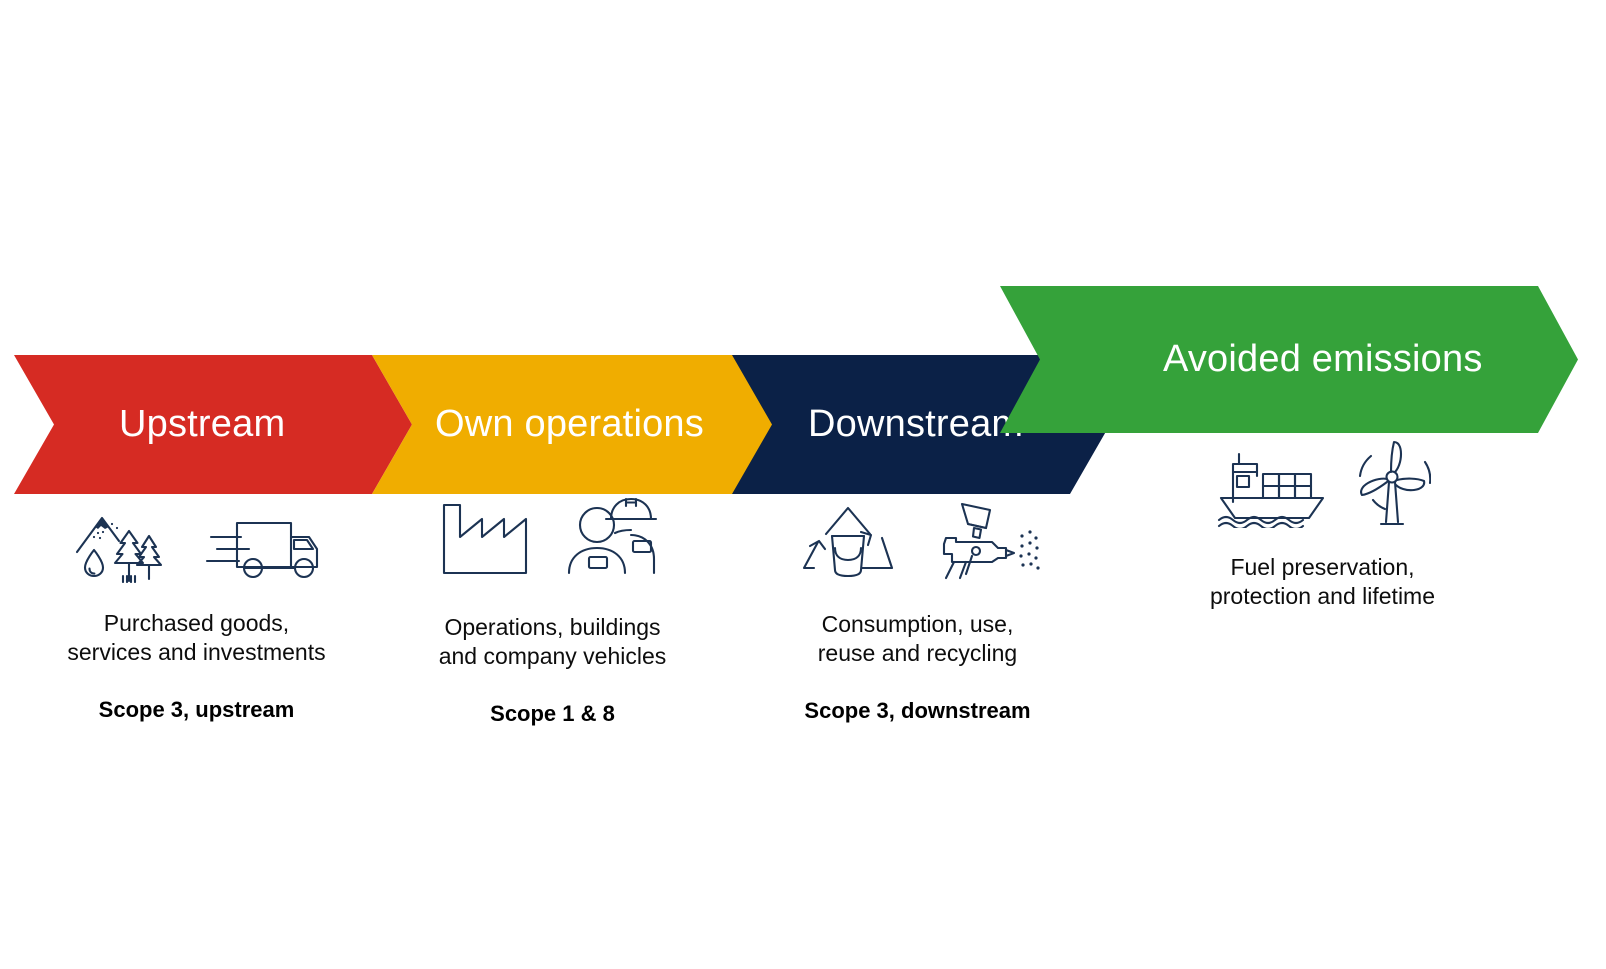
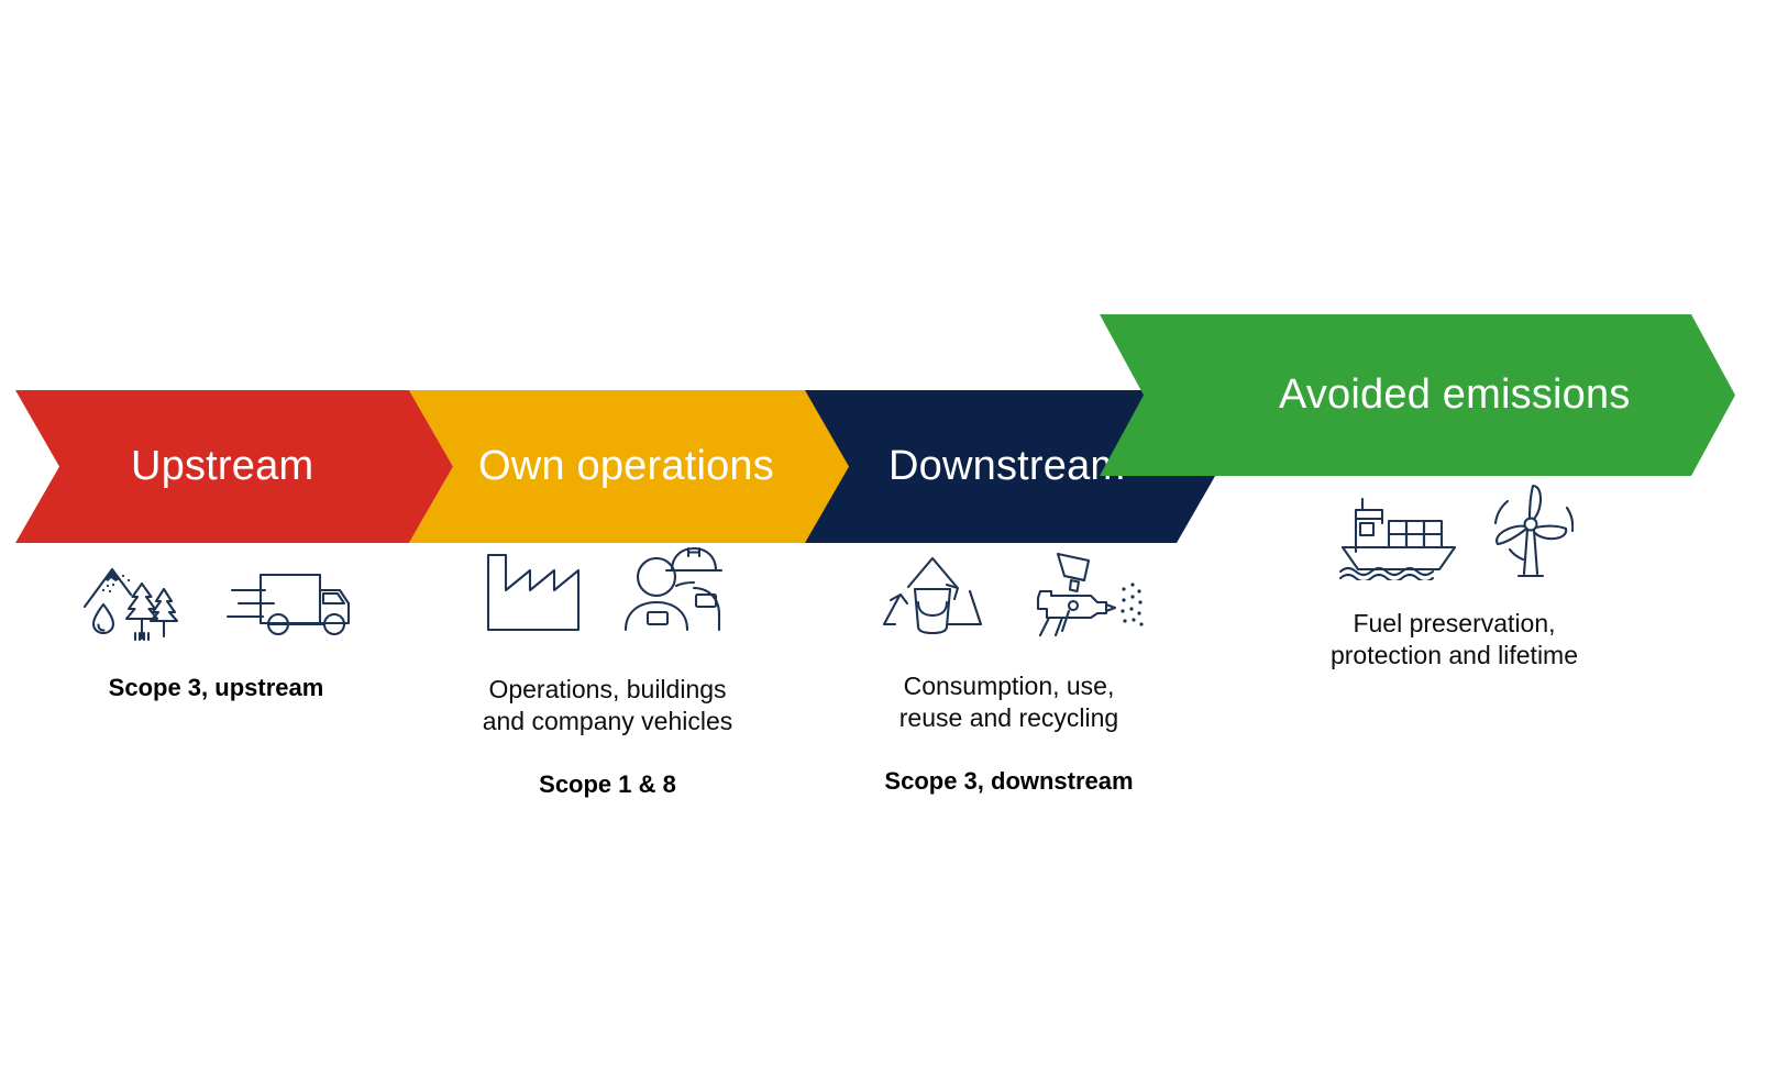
  Upstream
  Own operations
  Downstrea
  Avoided emissions
- Purchased goods,
- services and investments
  Scope 3, upstream
  Operations, buildings
  and company vehicles
  Scope 1 & 8
  Consumption, use,
  reuse and recycling
  Scope 3, downstream
  Fuel preservation,
  protection and lifetime
